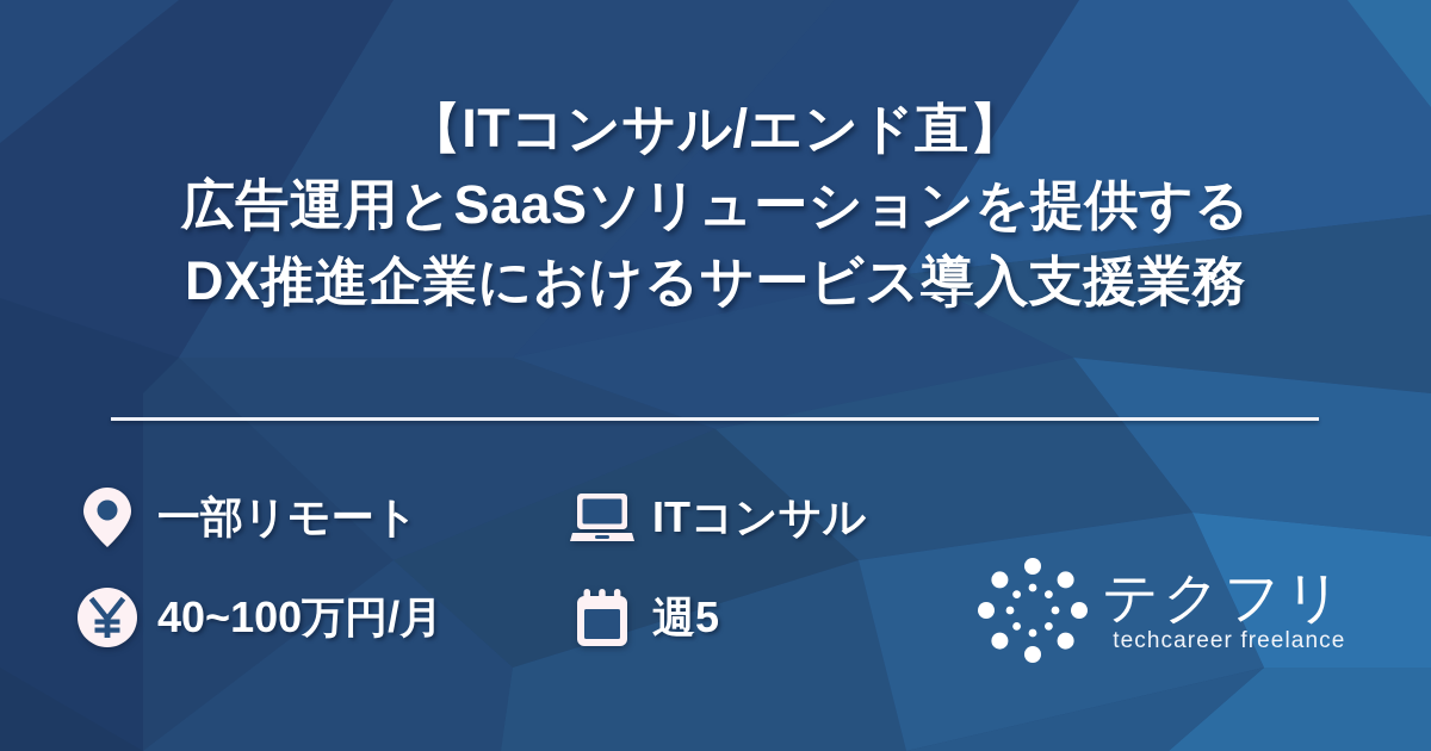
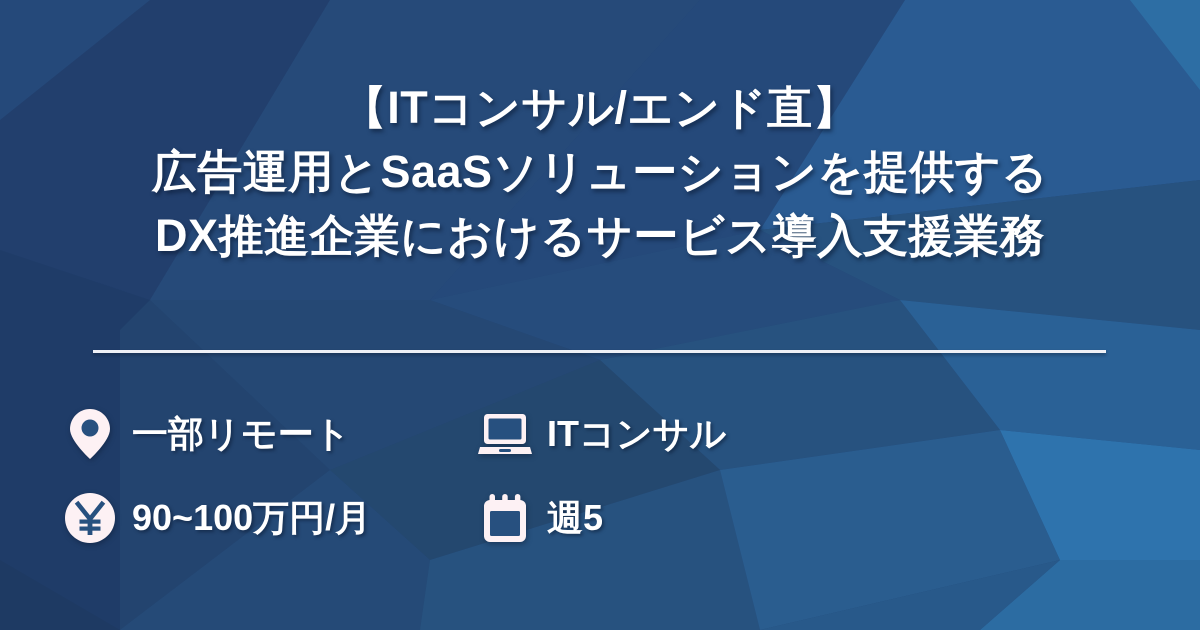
  【ITコンサル/エンド直】
  広告運用とSaaSソリューションを提供する
  DX推進企業におけるサービス導入支援業務
  一部リモート
  ITコンサル
- 40~100万円/月
+ 90~100万円/月
  週5
- テクフリ
- techcareer freelance
